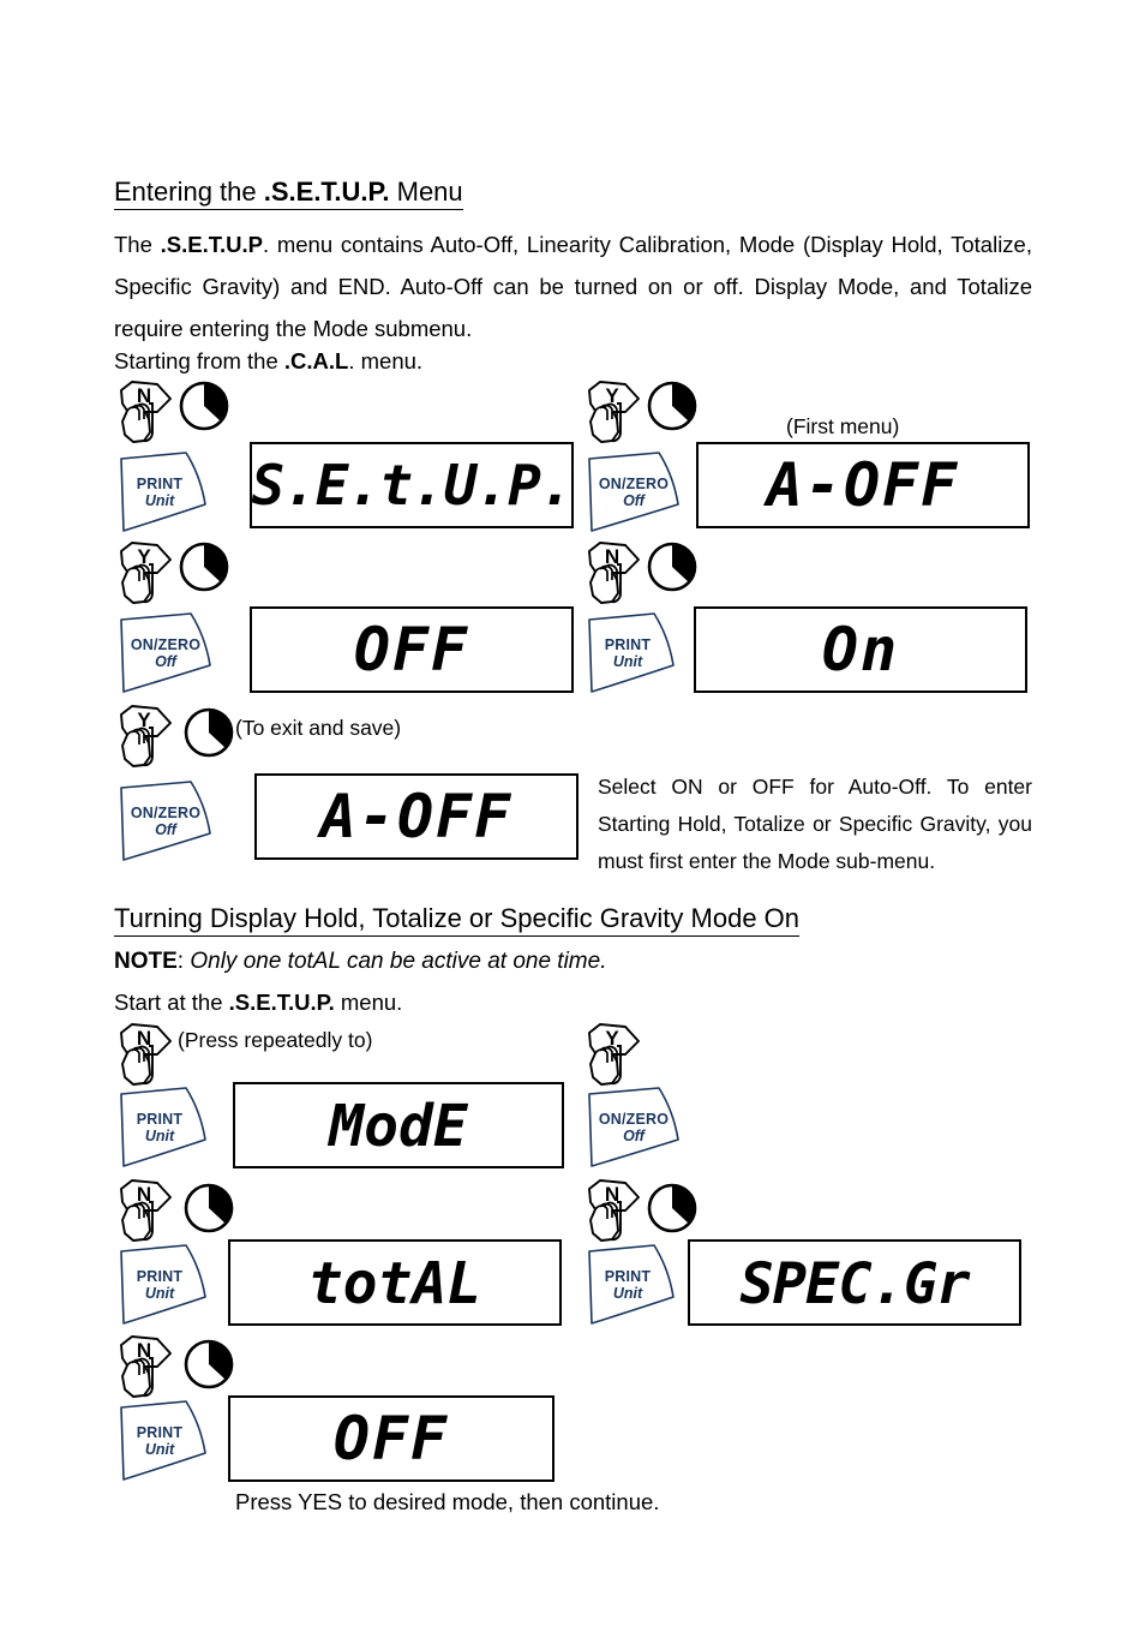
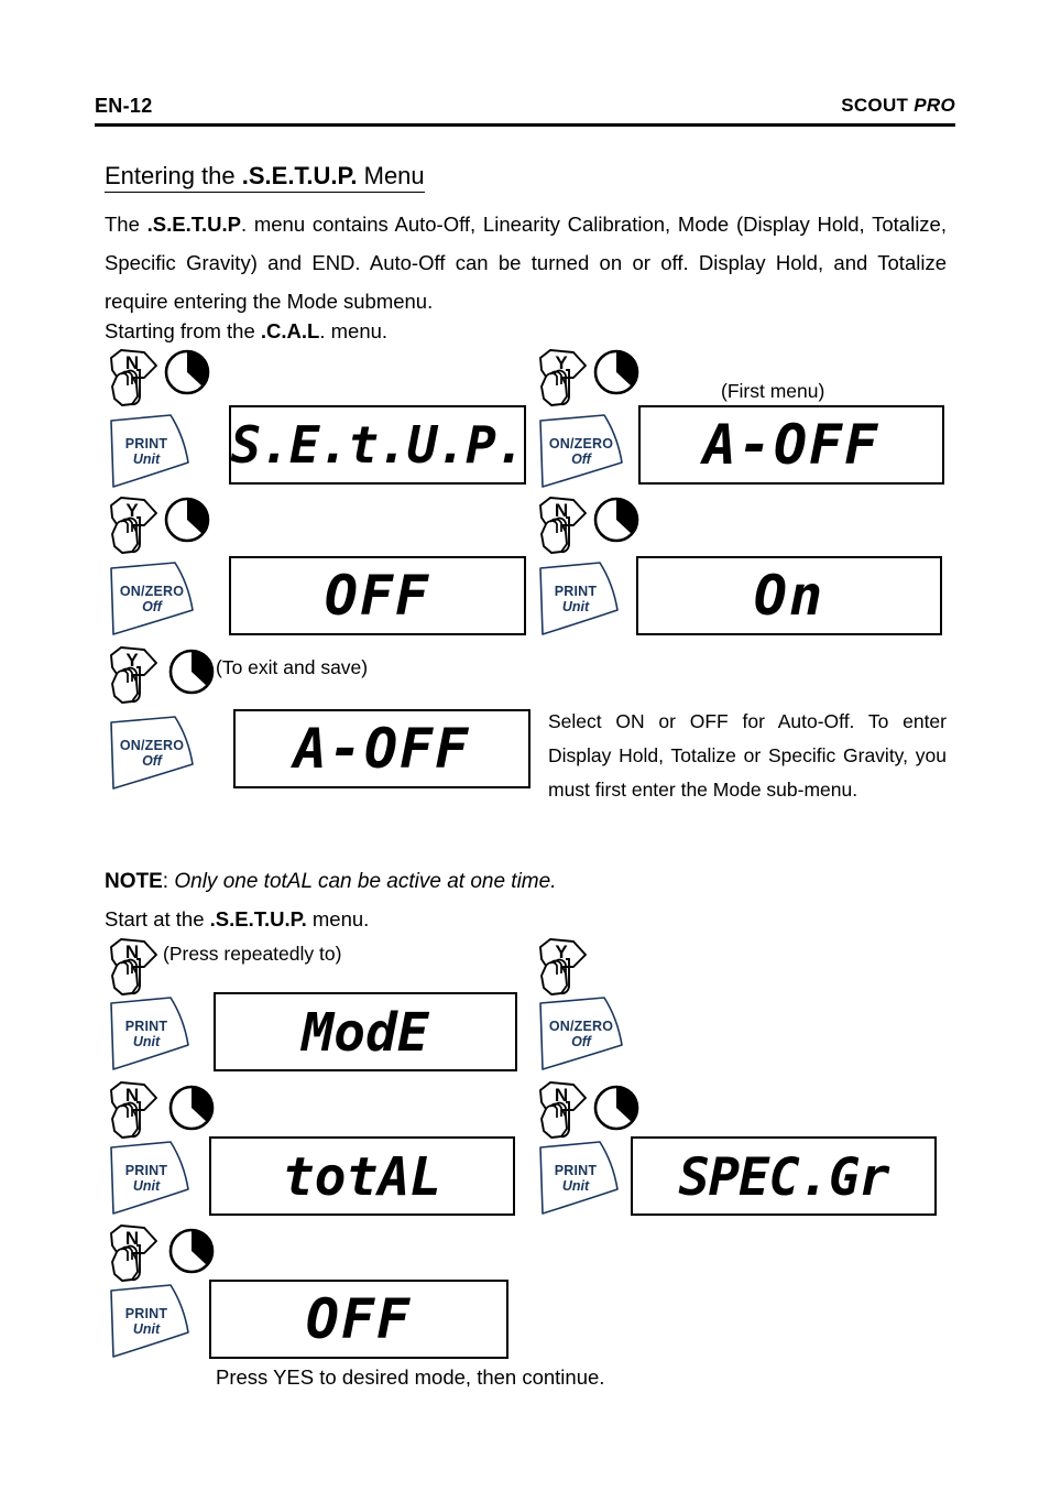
+ EN-12
+ SCOUT PRO
  Entering the .S.E.T.U.P. Menu
- The .S.E.T.U.P. menu contains Auto-Off, Linearity Calibration, Mode (Display Hold, Totalize, Specific Gravity) and END. Auto-Off can be turned on or off. Display Mode, and Totalize require entering the Mode submenu.
+ The .S.E.T.U.P. menu contains Auto-Off, Linearity Calibration, Mode (Display Hold, Totalize, Specific Gravity) and END. Auto-Off can be turned on or off. Display Hold, and Totalize require entering the Mode submenu.
  Starting from the .C.A.L. menu.
  N
  PRINT
  Unit
  S.E.t.U.P.
  Y
  ON/ZERO
  Off
  (First menu)
  A-OFF
  Y
  ON/ZERO
  Off
  OFF
  N
  PRINT
  Unit
  On
  Y
  (To exit and save)
  ON/ZERO
  Off
  A-OFF
- Select ON or OFF for Auto-Off. To enter Starting Hold, Totalize or Specific Gravity, you must first enter the Mode sub-menu.
+ Select ON or OFF for Auto-Off. To enter Display Hold, Totalize or Specific Gravity, you must first enter the Mode sub-menu.
- Turning Display Hold, Totalize or Specific Gravity Mode On
  NOTE: Only one totAL can be active at one time.
  Start at the .S.E.T.U.P. menu.
  N
  (Press repeatedly to)
  PRINT
  Unit
  ModE
  Y
  ON/ZERO
  Off
  N
  PRINT
  Unit
  totAL
  N
  PRINT
  Unit
  SPEC.Gr
  N
  PRINT
  Unit
  OFF
  Press YES to desired mode, then continue.
